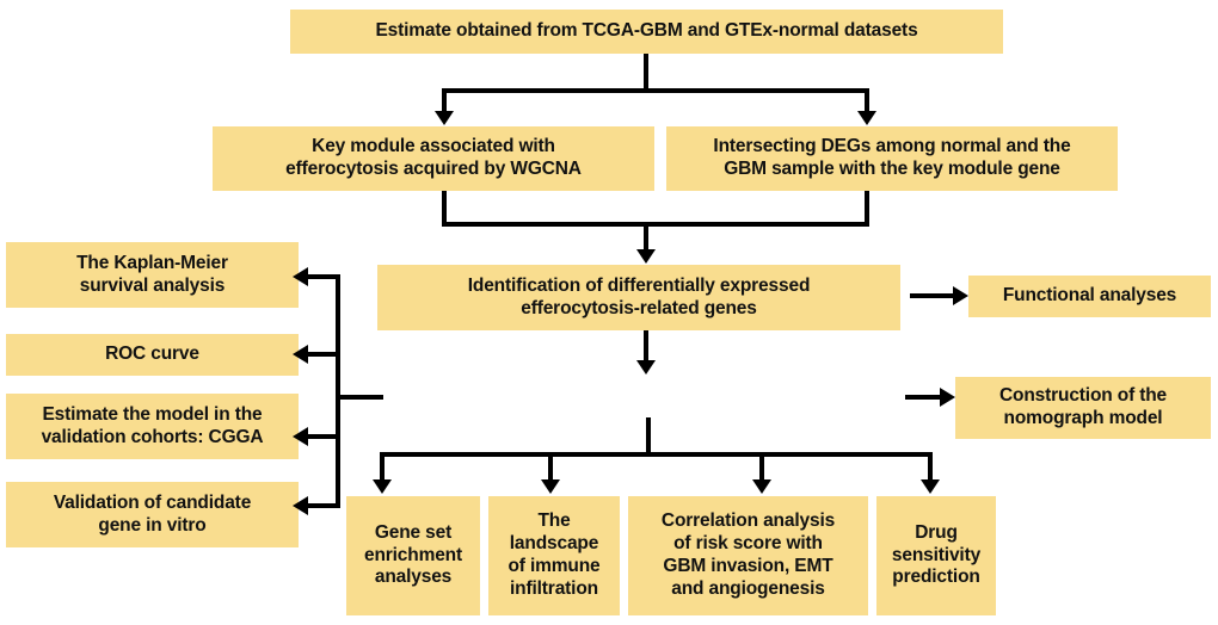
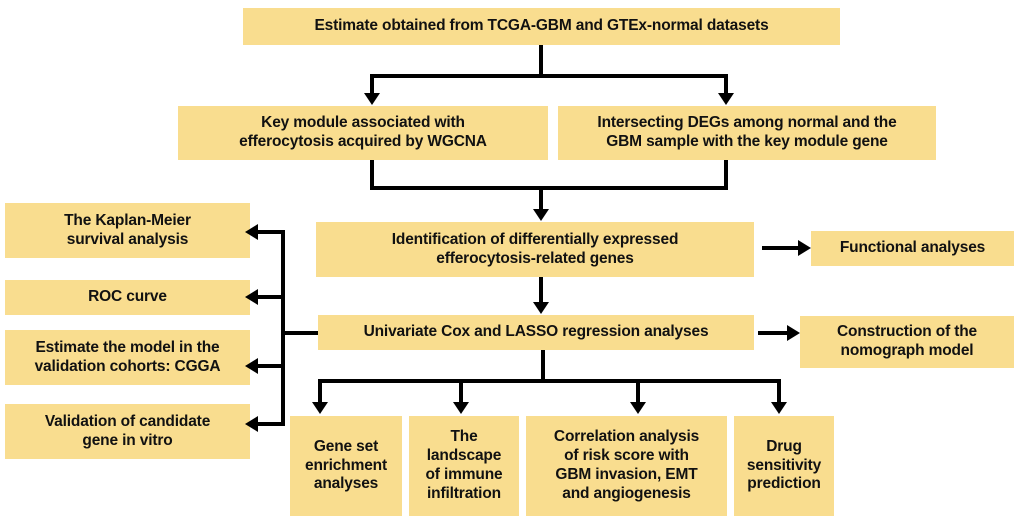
  Estimate obtained from TCGA-GBM and GTEx-normal datasets
  Key module associated with
  efferocytosis acquired by WGCNA
  Intersecting DEGs among normal and the
  GBM sample with the key module gene
  Identification of differentially expressed
  efferocytosis-related genes
  Functional analyses
  The Kaplan-Meier
  survival analysis
  ROC curve
  Estimate the model in the
  validation cohorts: CGGA
  Validation of candidate
  gene in vitro
+ Univariate Cox and LASSO regression analyses
  Construction of the
  nomograph model
  Gene set
  enrichment
  analyses
  The
  landscape
  of immune
  infiltration
  Correlation analysis
  of risk score with
  GBM invasion, EMT
  and angiogenesis
  Drug
  sensitivity
  prediction
